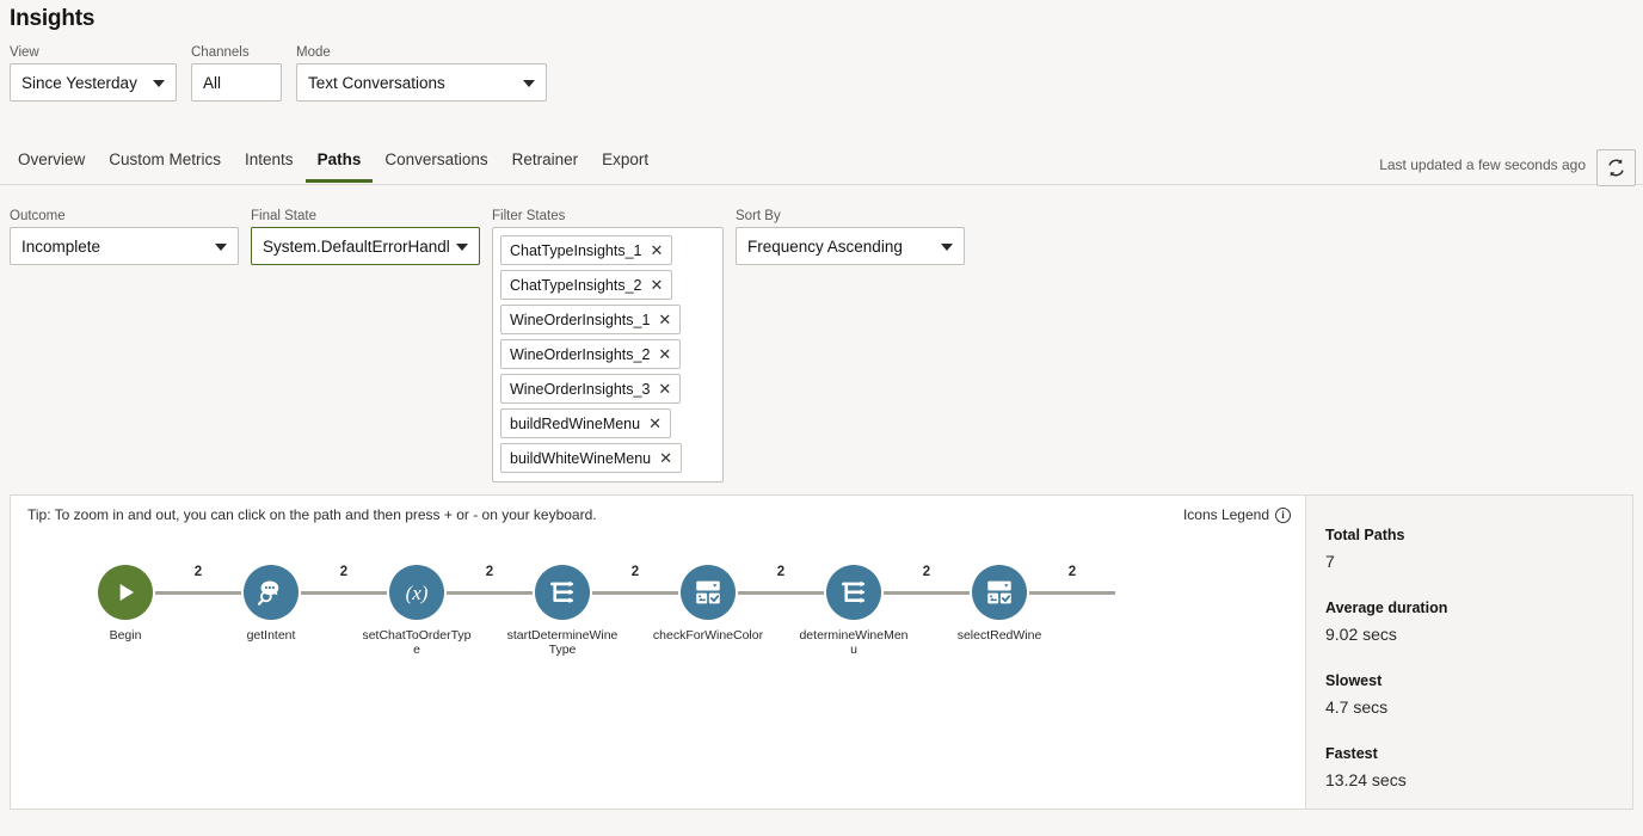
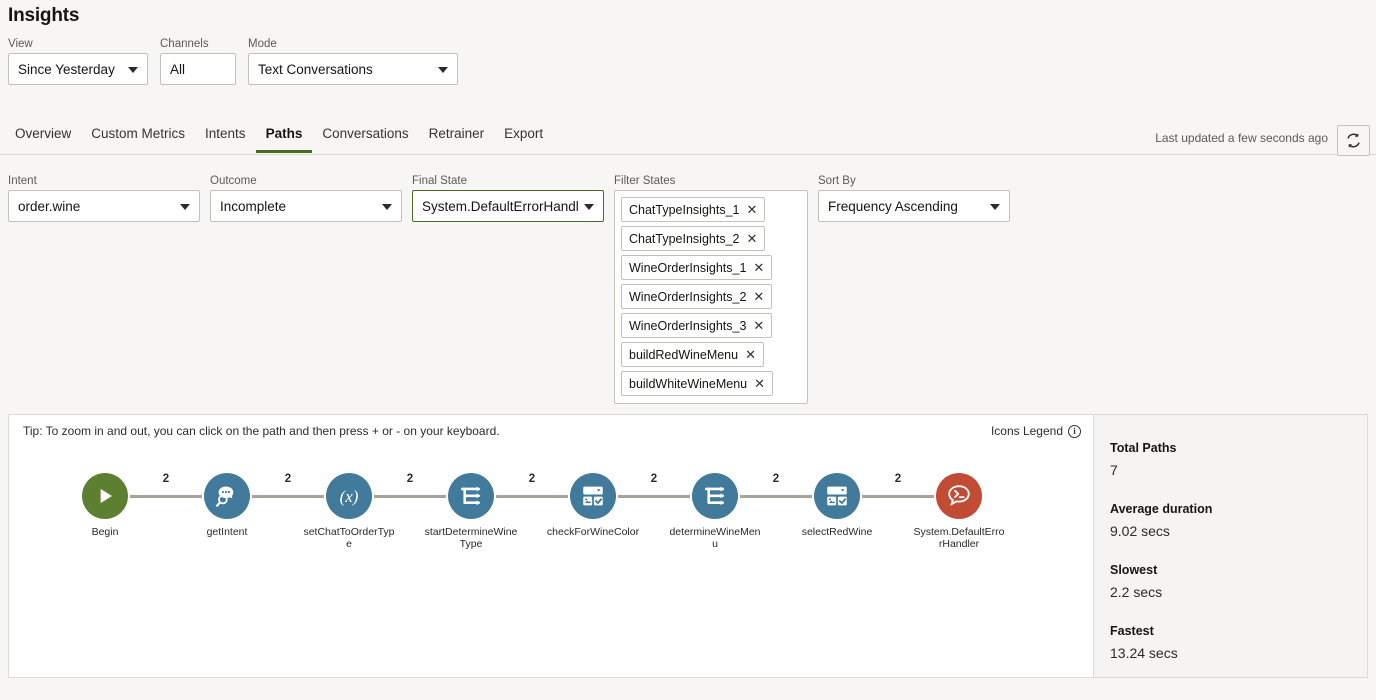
  Insights
  View
  Since Yesterday
  Channels
  All
  Mode
  Text Conversations
  Overview
  Custom Metrics
  Intents
  Paths
  Conversations
  Retrainer
  Export
  Last updated a few seconds ago
+ Intent
+ order.wine
  Outcome
  Incomplete
  Final State
  System.DefaultErrorHandl
  Filter States
  ChatTypeInsights_1
  ✕
  ChatTypeInsights_2
  ✕
  WineOrderInsights_1
  ✕
  WineOrderInsights_2
  ✕
  WineOrderInsights_3
  ✕
  buildRedWineMenu
  ✕
  buildWhiteWineMenu
  ✕
  Sort By
  Frequency Ascending
  Tip: To zoom in and out, you can click on the path and then press + or - on your keyboard.
  Icons Legend
  i
  2
  Begin
  2
  getIntent
  2
  (x)
  setChatToOrderType
  2
  startDetermineWineType
  2
  checkForWineColor
  2
  determineWineMenu
  2
  selectRedWine
+ System.DefaultErrorHandler
  Total Paths
  7
  Average duration
  9.02 secs
  Slowest
- 4.7 secs
+ 2.2 secs
  Fastest
  13.24 secs
